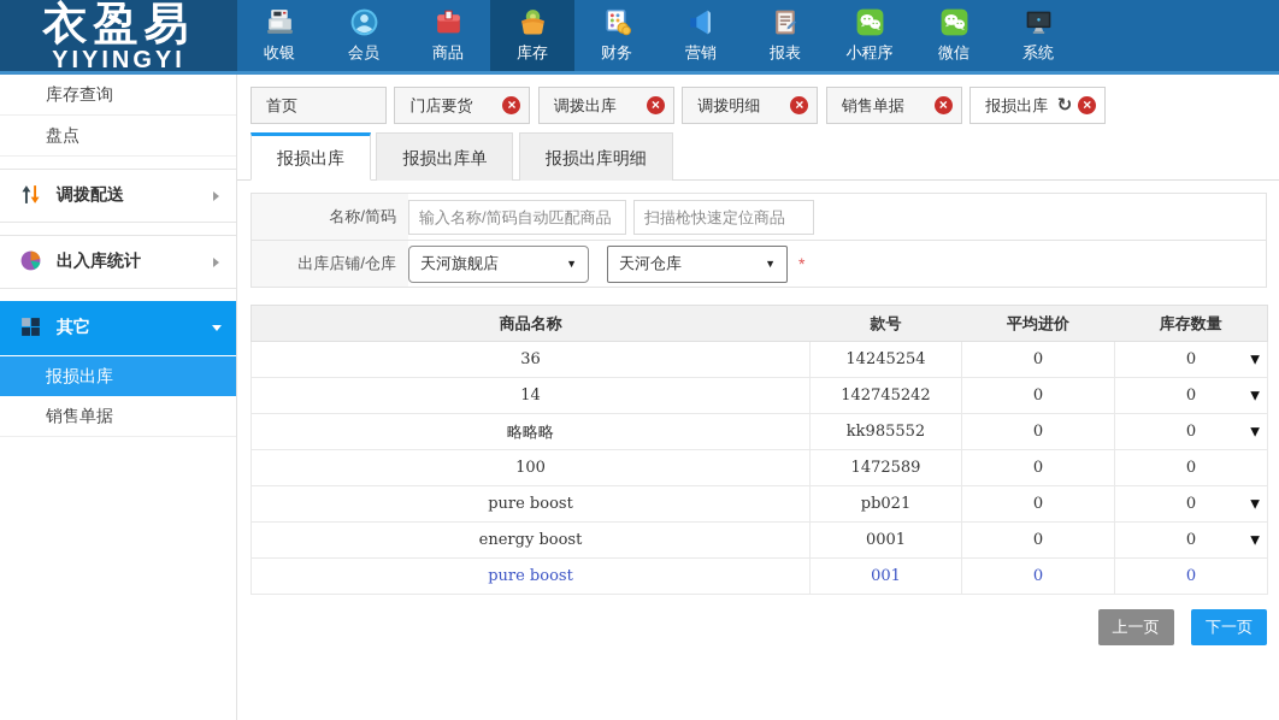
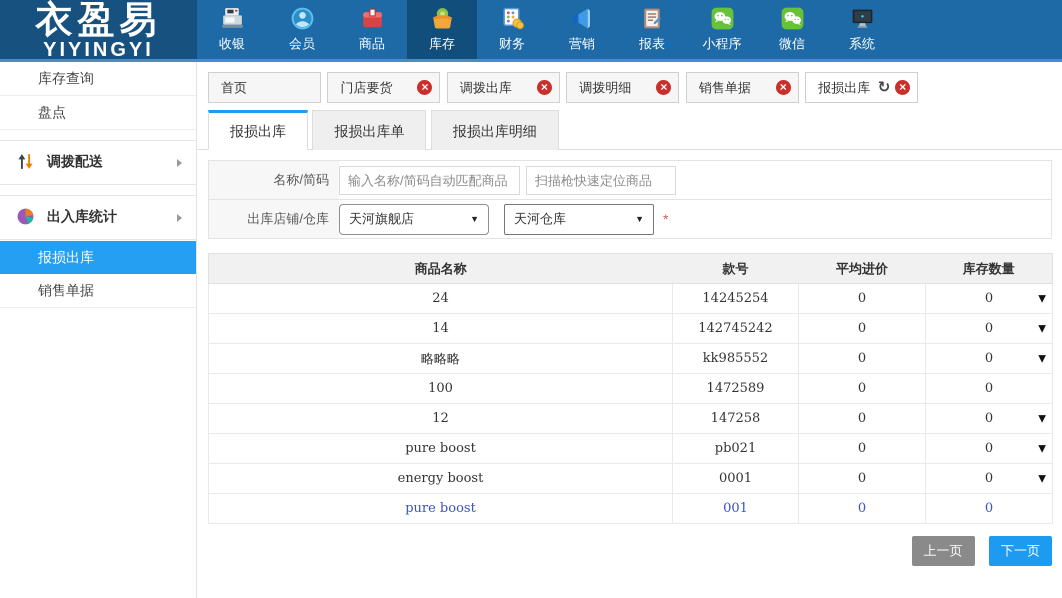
  衣盈易
  YIYINGYI
  收银
  会员
  商品
  库存
  财务
  营销
  报表
  小程序
  微信
  系统
  库存查询
  盘点
  调拨配送
  出入库统计
- 其它
  报损出库
  销售单据
  首页 门店要货
  ×
  调拨出库
  ×
  调拨明细
  ×
  销售单据
  ×
  报损出库
  ↻
  ×
  报损出库 报损出库单 报损出库明细
  名称/简码
  输入名称/简码自动匹配商品
  扫描枪快速定位商品
  出库店铺/仓库
  天河旗舰店
  ▼
  天河仓库
  ▼
  *
  商品名称	款号	平均进价	库存数量
- 36	14245254	0	0 ▼
+ 24	14245254	0	0 ▼
  14	142745242	0	0 ▼
  略略略	kk985552	0	0 ▼
  100	1472589	0	0
+ 12	147258	0	0 ▼
  pure boost	pb021	0	0 ▼
  energy boost	0001	0	0 ▼
  pure boost	001	0	0
  上一页 下一页
